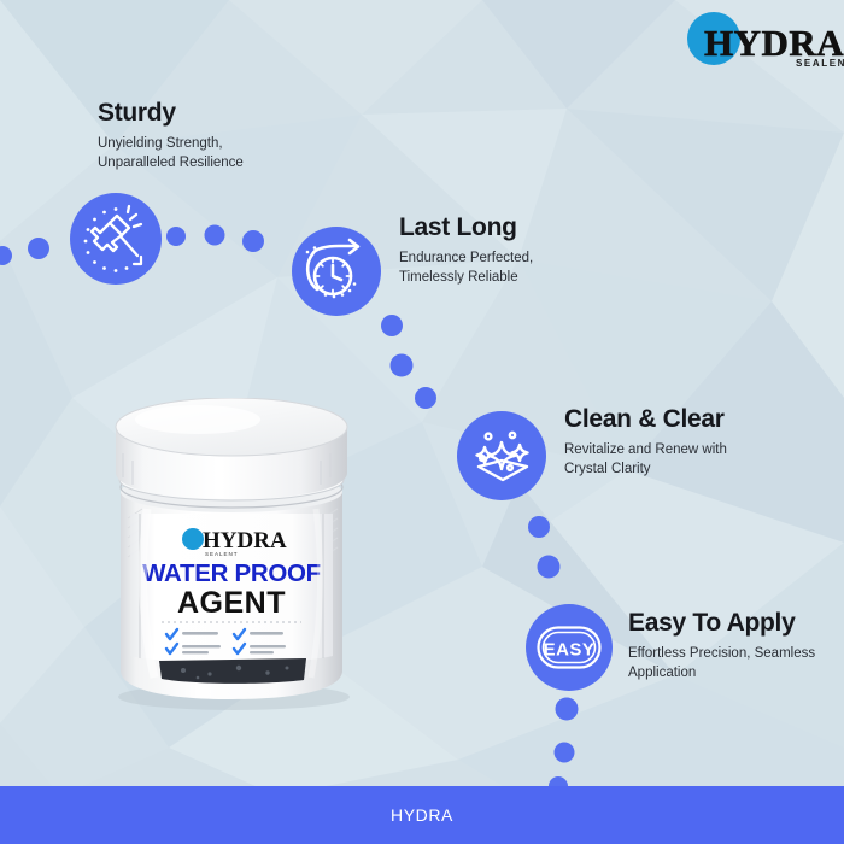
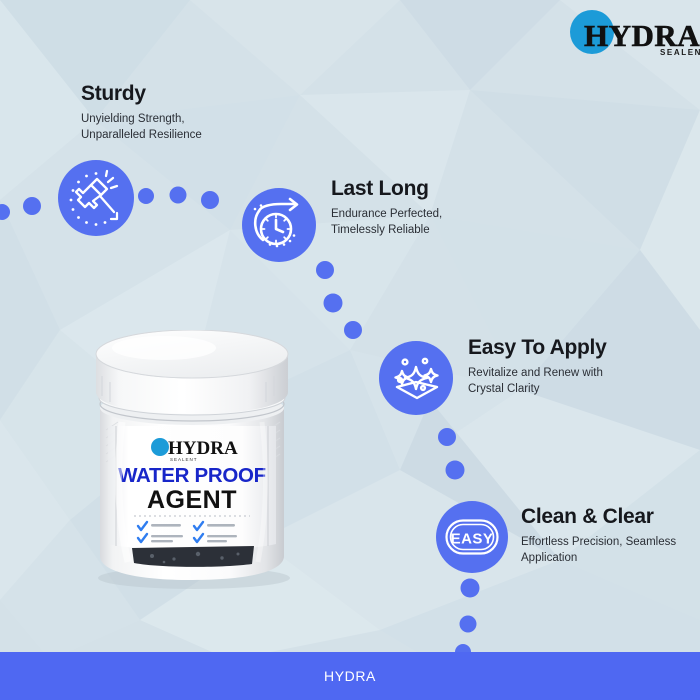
  HYDRA
  SEALEN
  Sturdy
  Unyielding Strength,
  Unparalleled Resilience
  Last Long
  Endurance Perfected,
  Timelessly Reliable
- Clean & Clear
+ Easy To Apply
  Revitalize and Renew with
  Crystal Clarity
  EASY
- Easy To Apply
+ Clean & Clear
  Effortless Precision, Seamless
  Application
  HYDRA
  WATER PROOF
  AGENT
  HYDRA
